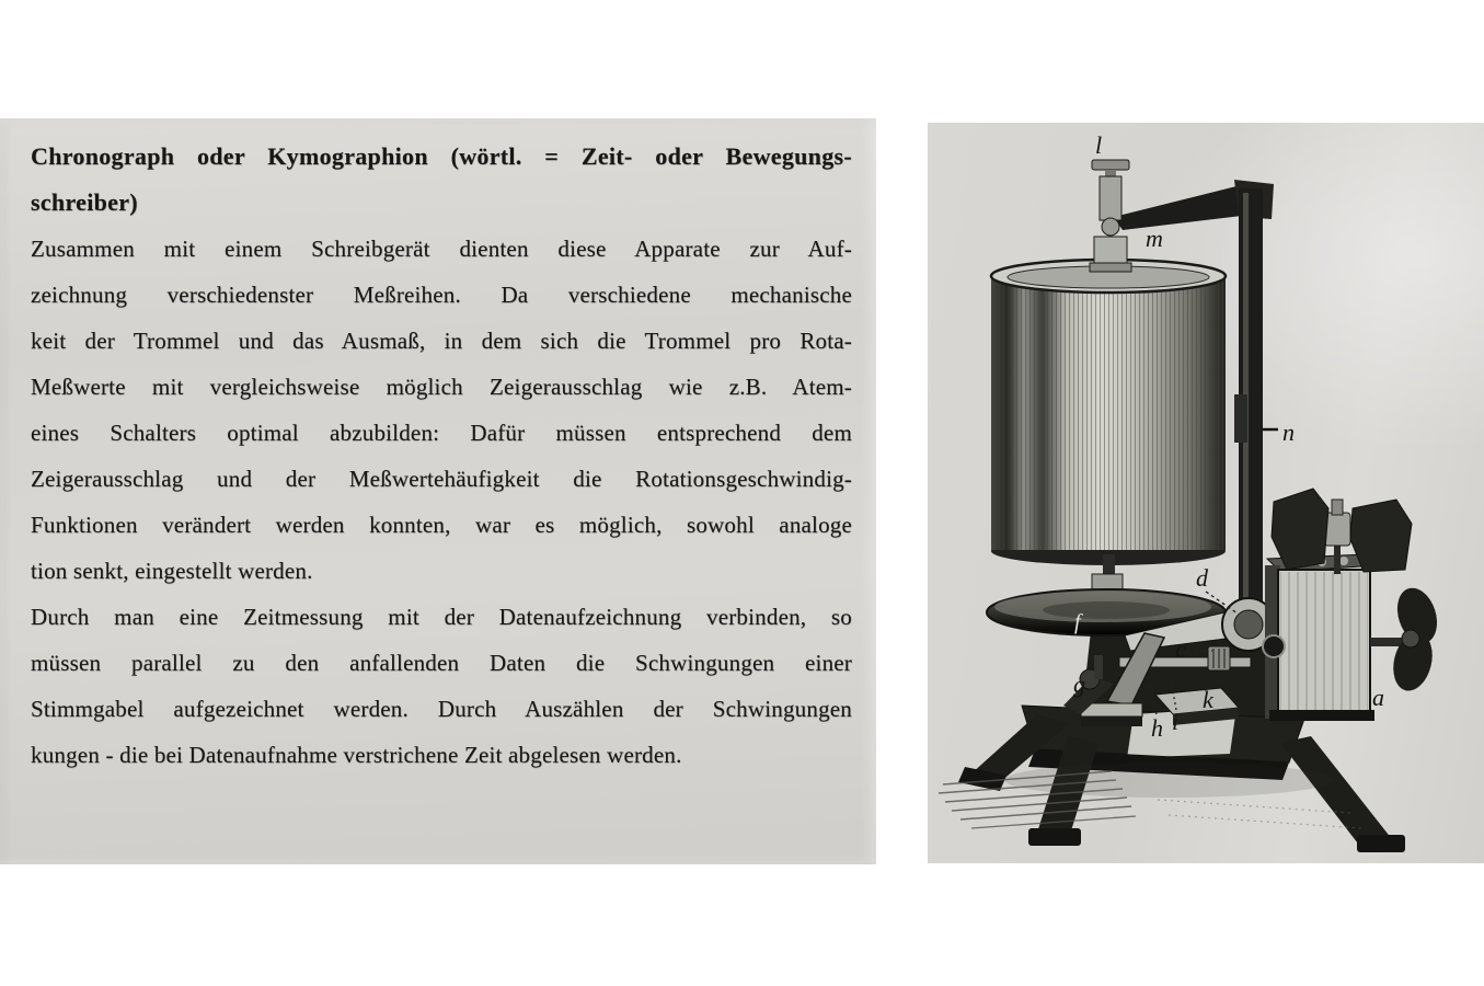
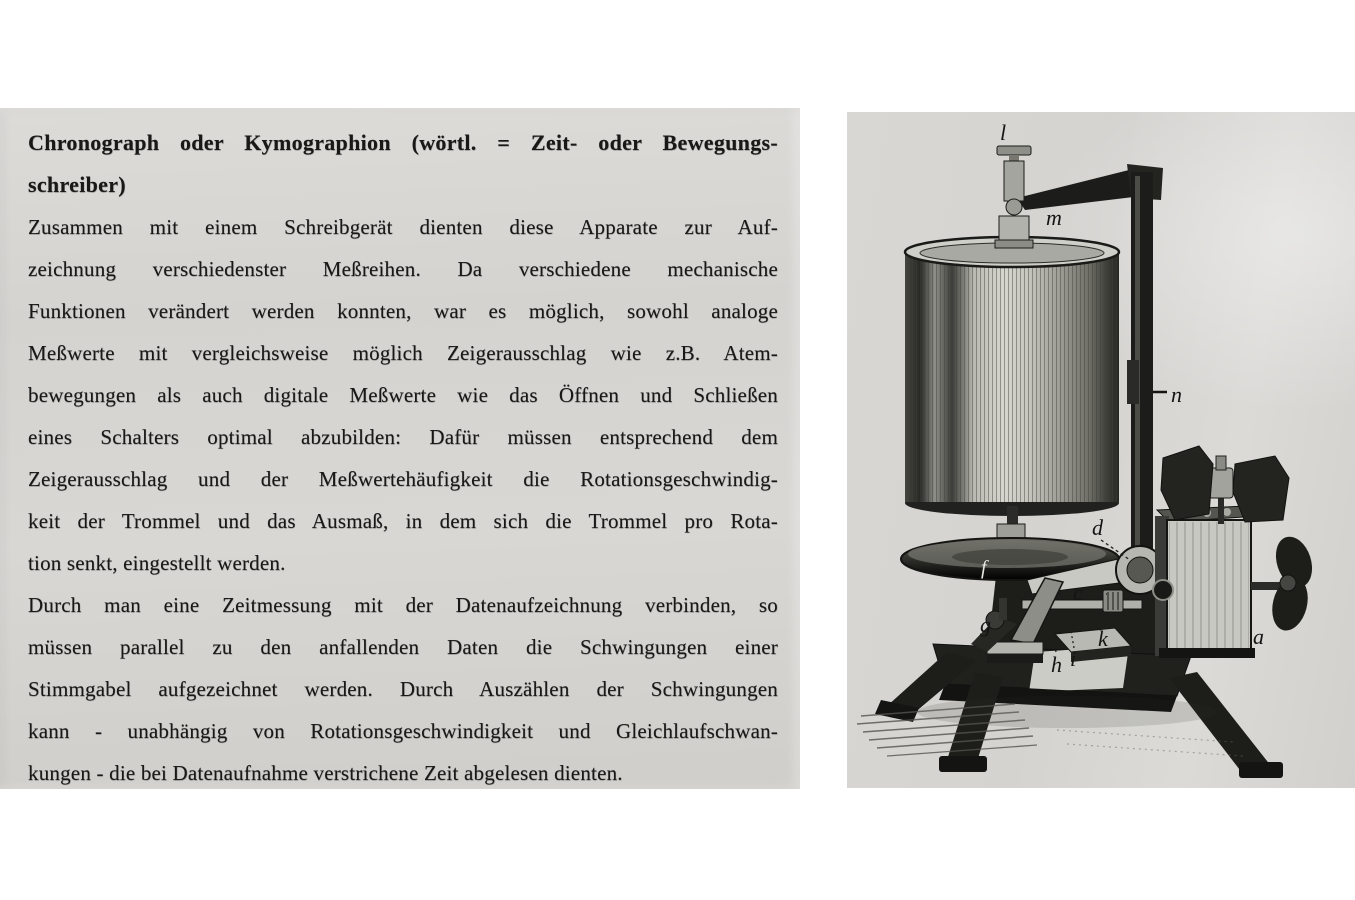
  Chronograph oder Kymographion (wörtl. = Zeit- oder Bewegungs-
  schreiber)
  Zusammen mit einem Schreibgerät dienten diese Apparate zur Auf-
  zeichnung verschiedenster Meßreihen. Da verschiedene mechanische
- keit der Trommel und das Ausmaß, in dem sich die Trommel pro Rota-
+ Funktionen verändert werden konnten, war es möglich, sowohl analoge
  Meßwerte mit vergleichsweise möglich Zeigerausschlag wie z.B. Atem-
+ bewegungen als auch digitale Meßwerte wie das Öffnen und Schließen
  eines Schalters optimal abzubilden: Dafür müssen entsprechend dem
  Zeigerausschlag und der Meßwertehäufigkeit die Rotationsgeschwindig-
- Funktionen verändert werden konnten, war es möglich, sowohl analoge
+ keit der Trommel und das Ausmaß, in dem sich die Trommel pro Rota-
  tion senkt, eingestellt werden.
  Durch man eine Zeitmessung mit der Datenaufzeichnung verbinden, so
  müssen parallel zu den anfallenden Daten die Schwingungen einer
  Stimmgabel aufgezeichnet werden. Durch Auszählen der Schwingungen
+ kann - unabhängig von Rotationsgeschwindigkeit und Gleichlaufschwan-
- kungen - die bei Datenaufnahme verstrichene Zeit abgelesen werden.
+ kungen - die bei Datenaufnahme verstrichene Zeit abgelesen dienten.
  l
  m
  n
  d
  f
  c
  g
  h
  i
  k
  a
